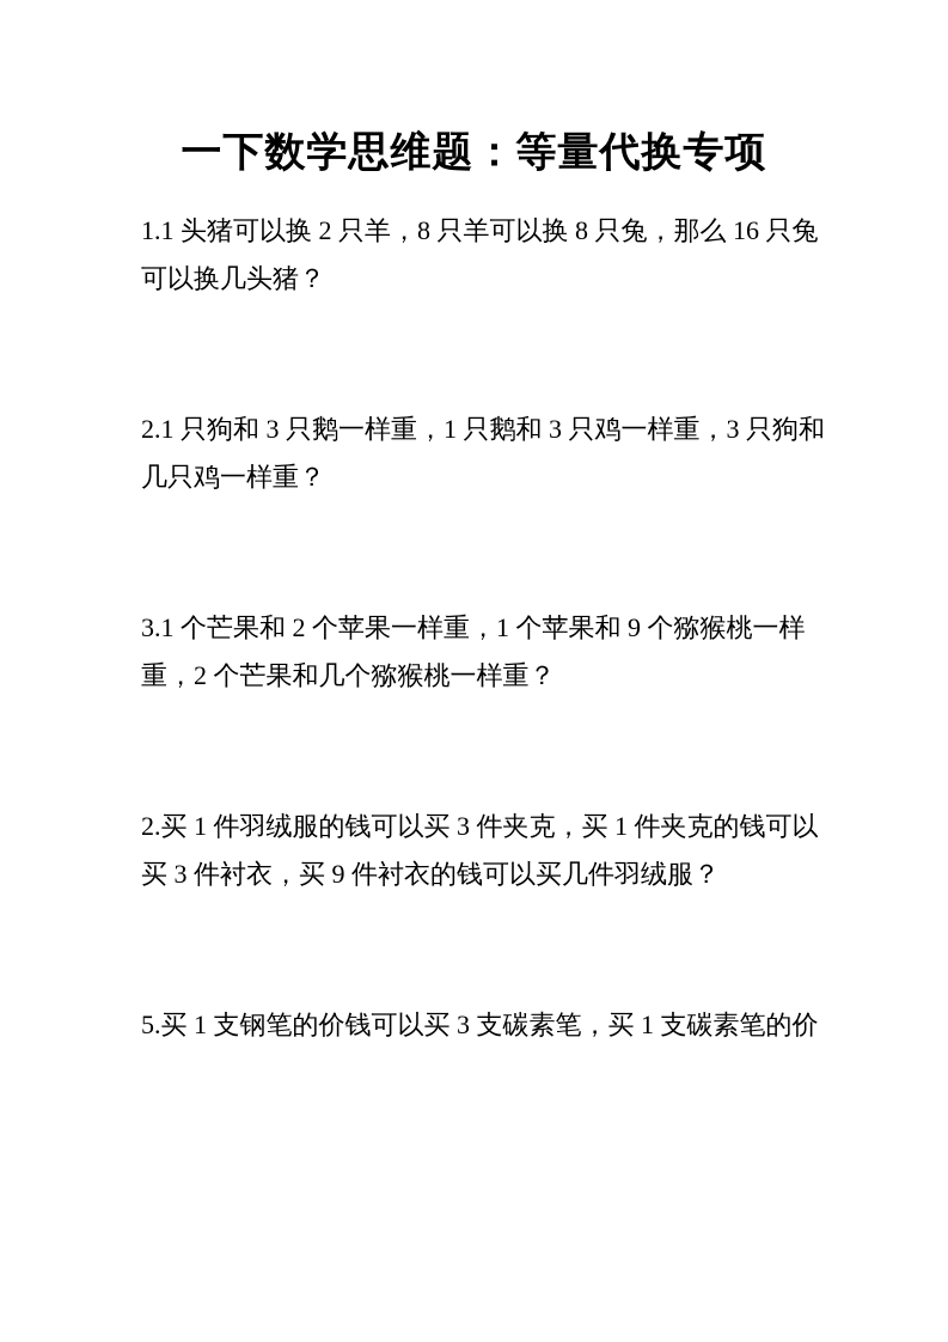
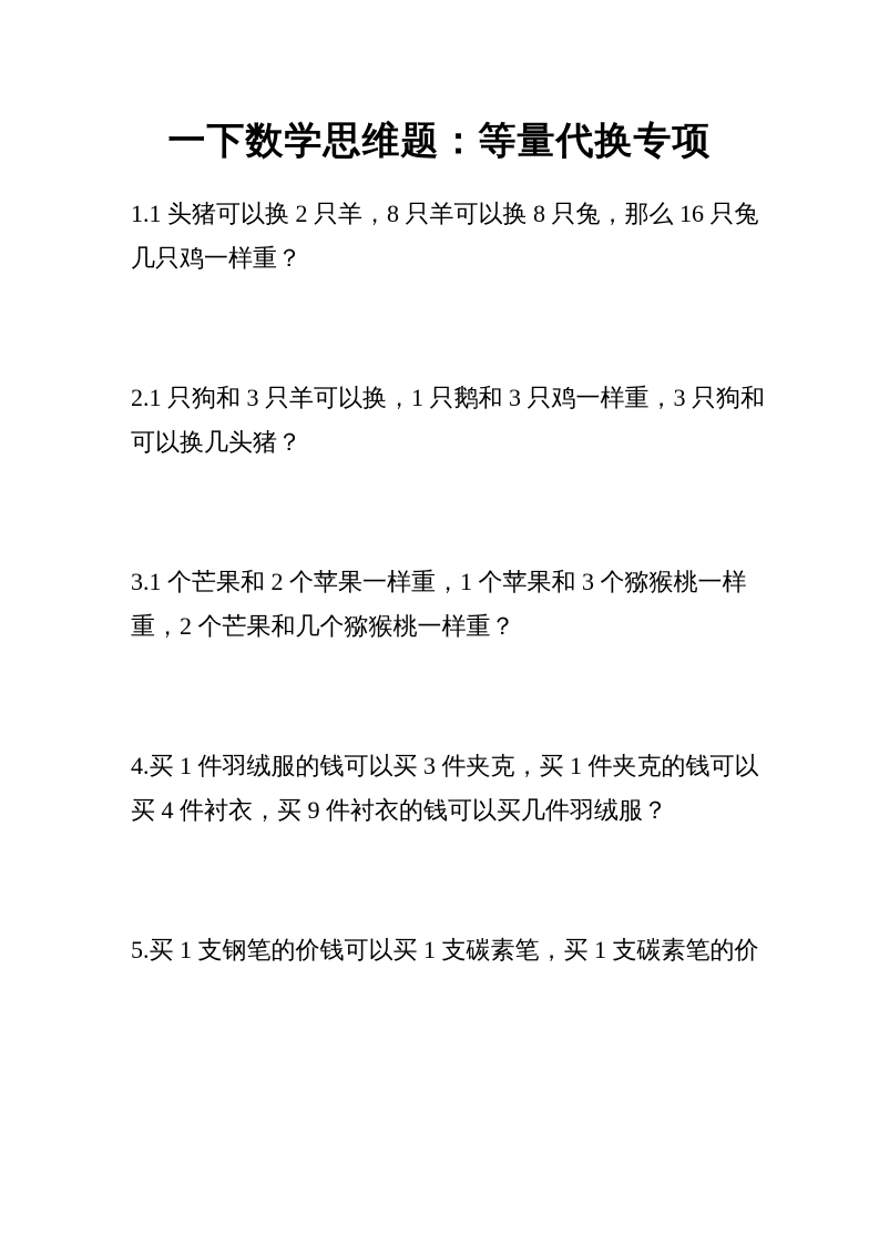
  一下数学思维题：等量代换专项
  1.1 头猪可以换 2 只羊，8 只羊可以换 8 只兔，那么 16 只兔
- 可以换几头猪？
+ 几只鸡一样重？
- 2.1 只狗和 3 只鹅一样重，1 只鹅和 3 只鸡一样重，3 只狗和
+ 2.1 只狗和 3 只羊可以换，1 只鹅和 3 只鸡一样重，3 只狗和
- 几只鸡一样重？
+ 可以换几头猪？
- 3.1 个芒果和 2 个苹果一样重，1 个苹果和 9 个猕猴桃一样
+ 3.1 个芒果和 2 个苹果一样重，1 个苹果和 3 个猕猴桃一样
  重，2 个芒果和几个猕猴桃一样重？
- 2.买 1 件羽绒服的钱可以买 3 件夹克，买 1 件夹克的钱可以
+ 4.买 1 件羽绒服的钱可以买 3 件夹克，买 1 件夹克的钱可以
- 买 3 件衬衣，买 9 件衬衣的钱可以买几件羽绒服？
+ 买 4 件衬衣，买 9 件衬衣的钱可以买几件羽绒服？
- 5.买 1 支钢笔的价钱可以买 3 支碳素笔，买 1 支碳素笔的价
+ 5.买 1 支钢笔的价钱可以买 1 支碳素笔，买 1 支碳素笔的价
